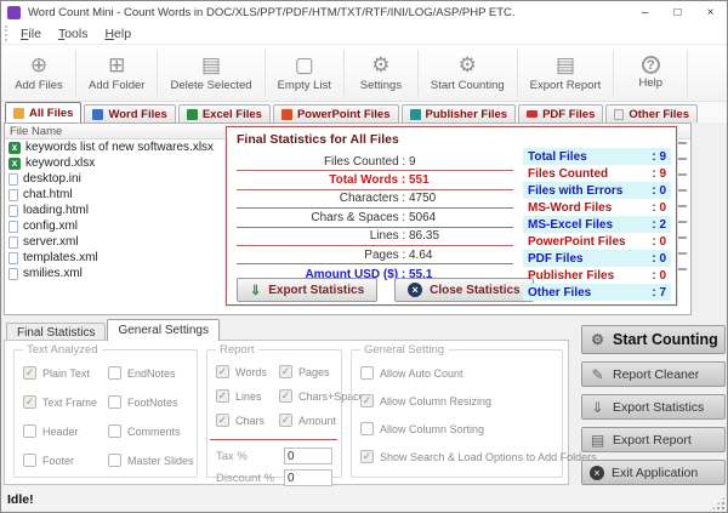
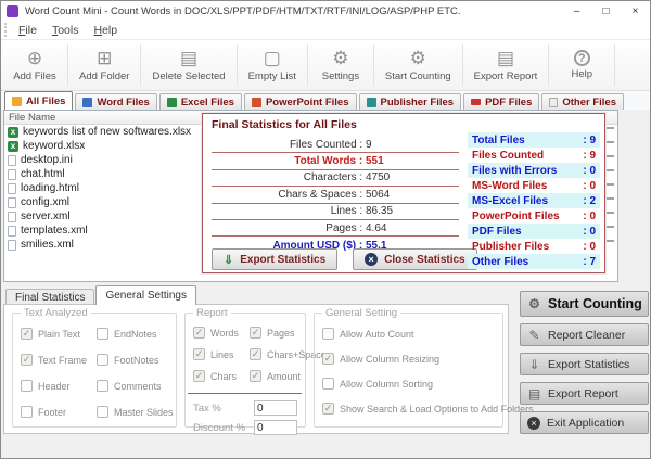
  Word Count Mini - Count Words in DOC/XLS/PPT/PDF/HTM/TXT/RTF/INI/LOG/ASP/PHP ETC.
  –
  □
  ×
  File
  Tools
  Help
  ⊕
  Add Files
  ⊞
  Add Folder
  ▤
  Delete Selected
  ▢
  Empty List
  ⚙
  Settings
  ⚙
  Start Counting
  ▤
  Export Report
  ?
  Help
  All Files
  Word Files
  Excel Files
  PowerPoint Files
  Publisher Files
  PDF Files
  Other Files
  File Name
  keywords list of new softwares.xlsx
  keyword.xlsx
  desktop.ini
  chat.html
  loading.html
  config.xml
  server.xml
  templates.xml
  smilies.xml
  Final Statistics for All Files
  Files Counted
  9
  Total Words
  551
  Characters
  4750
  Chars & Spaces
  5064
  Lines
  86.35
  Pages
  4.64
  Amount USD ($)
  55.1
  ⇓
  Export Statistics
  ×
  Close Statistics
  Total Files
  9
  Files Counted
  9
  Files with Errors
  0
  MS-Word Files
  0
  MS-Excel Files
  2
  PowerPoint Files
  0
  PDF Files
  0
  Publisher Files
  0
  Other Files
  7
  Final Statistics
  General Settings
  Text Analyzed
  Plain Text
  EndNotes
  Text Frame
  FootNotes
  Header
  Comments
  Footer
  Master Slides
  Report
  Words
  Pages
  Lines
  Chars+Spac
  Chars
  Amount
  Tax %
  0
  Discount %
  0
  General Setting
  Allow Auto Count
  Allow Column Resizing
  Allow Column Sorting
  Show Search & Load Options to Add Folders
  ⚙
  Start Counting
  ✎
  Report Cleaner
  ⇓
  Export Statistics
  ▤
  Export Report
  ×
  Exit Application
- Idle!
